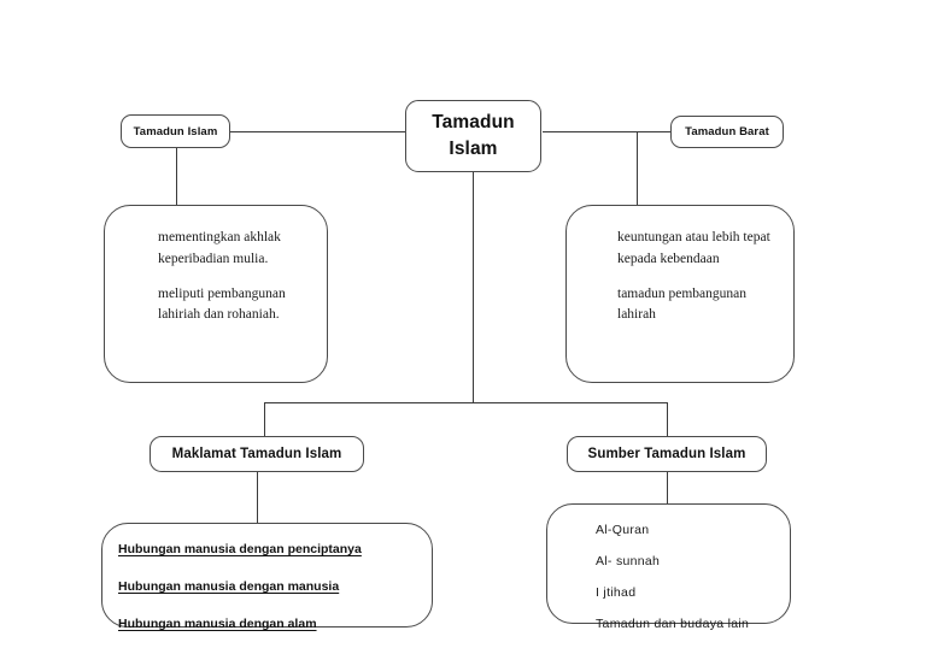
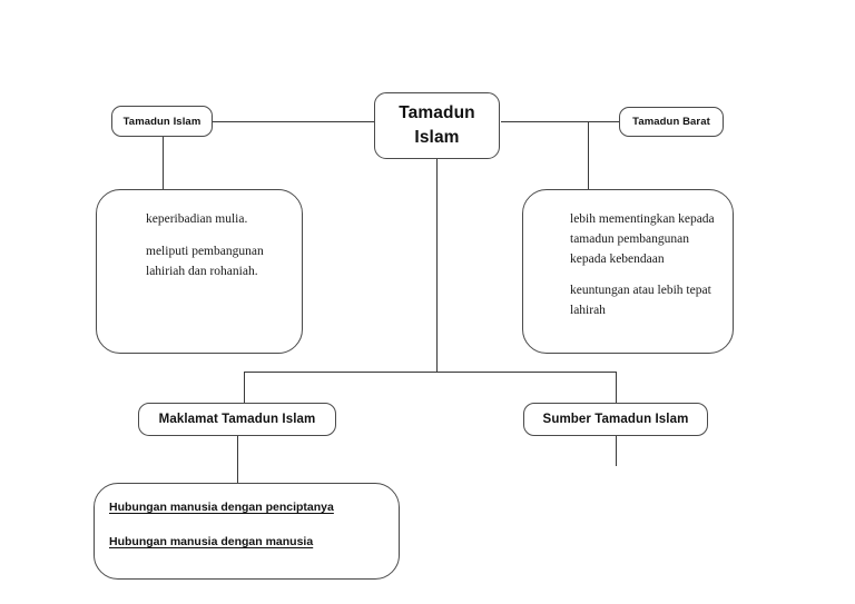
  Tamadun Islam
  Tamadun
  Islam
  Tamadun Barat
- mementingkan akhlak
  keperibadian mulia.
  meliputi pembangunan
  lahiriah dan rohaniah.
+ lebih mementingkan kepada
- keuntungan atau lebih tepat
+ tamadun pembangunan
  kepada kebendaan
- tamadun pembangunan
+ keuntungan atau lebih tepat
  lahirah
  Maklamat Tamadun Islam
  Sumber Tamadun Islam
  Hubungan manusia dengan penciptanya
  Hubungan manusia dengan manusia
- Hubungan manusia dengan alam
- Al-Quran
- Al- sunnah
- I jtihad
- Tamadun dan budaya lain
